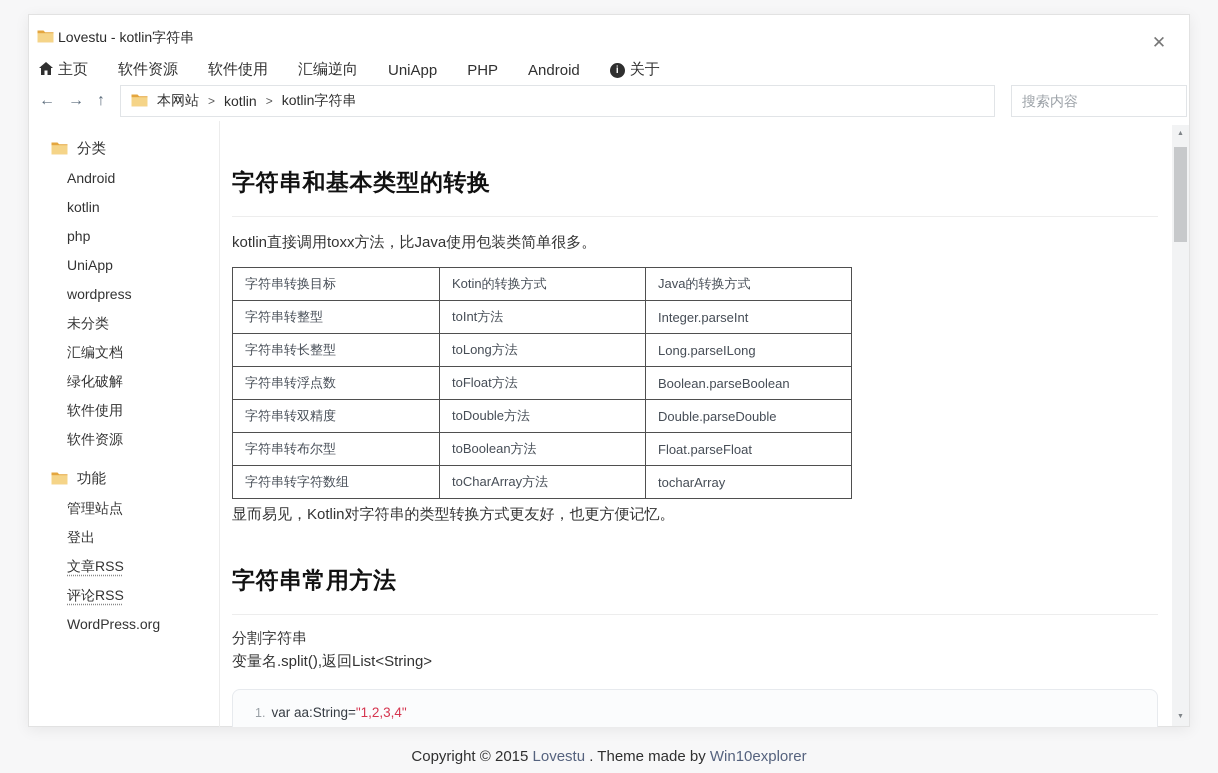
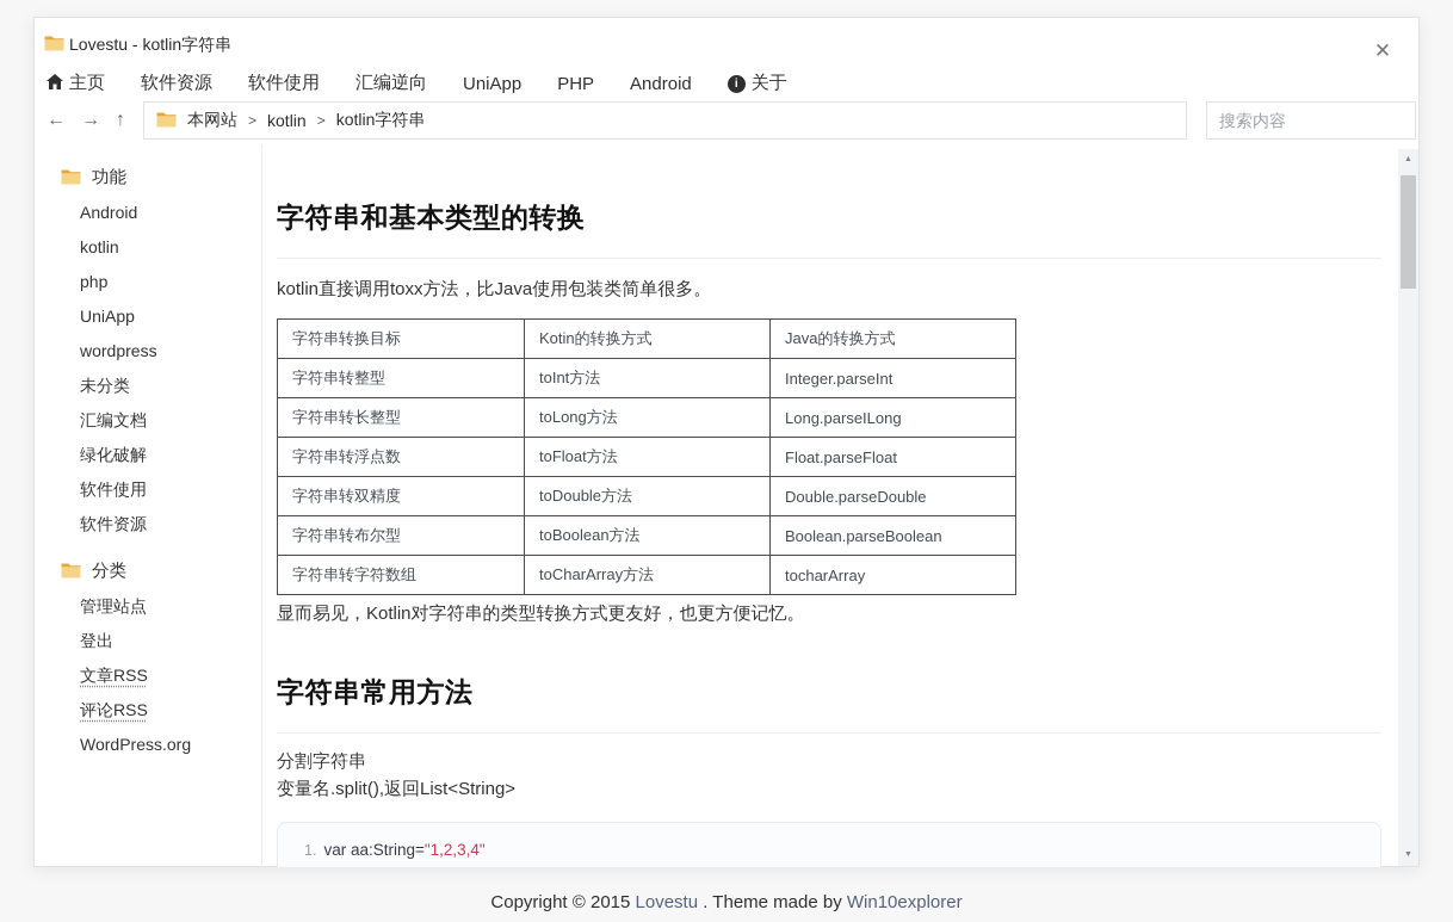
  Lovestu - kotlin字符串
  ✕
  主页
  软件资源
  软件使用
  汇编逆向
  UniApp
  PHP
  Android
  i
  关于
  ←
  →
  ↑
  本网站
  >
  kotlin
  >
  kotlin字符串
  搜索内容
- 分类
+ 功能
  Android
  kotlin
  php
  UniApp
  wordpress
  未分类
  汇编文档
  绿化破解
  软件使用
  软件资源
- 功能
+ 分类
  管理站点
  登出
  文章RSS
  评论RSS
  WordPress.org
  字符串和基本类型的转换
  kotlin直接调用toxx方法，比Java使用包装类简单很多。
  字符串转换目标	Kotin的转换方式	Java的转换方式
  字符串转整型	toInt方法	Integer.parseInt
  字符串转长整型	toLong方法	Long.parseILong
- 字符串转浮点数	toFloat方法	Boolean.parseBoolean
+ 字符串转浮点数	toFloat方法	Float.parseFloat
  字符串转双精度	toDouble方法	Double.parseDouble
- 字符串转布尔型	toBoolean方法	Float.parseFloat
+ 字符串转布尔型	toBoolean方法	Boolean.parseBoolean
  字符串转字符数组	toCharArray方法	tocharArray
  显而易见，Kotlin对字符串的类型转换方式更友好，也更方便记忆。
  字符串常用方法
  分割字符串
  变量名.split(),返回List<String>
  1. var aa:String="1,2,3,4"
  Copyright © 2015 Lovestu . Theme made by Win10explorer
